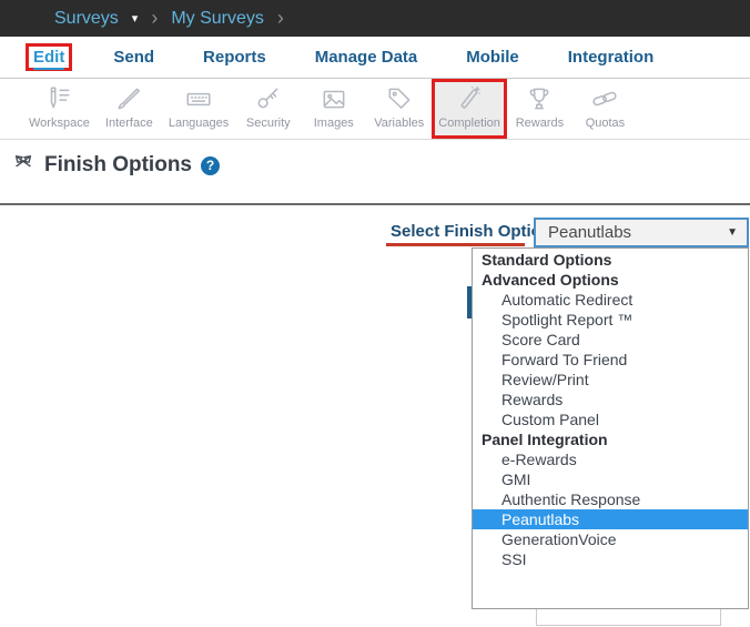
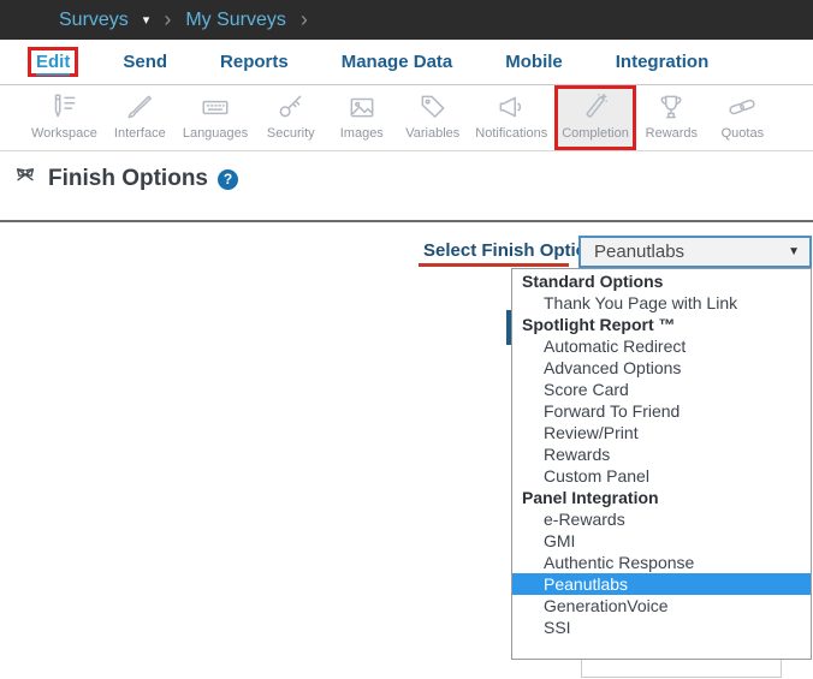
  Surveys
  ▾
  ›
  My Surveys
  ›
  Edit
  Send
  Reports
  Manage Data
  Mobile
  Integration
  Workspace
  Interface
  Languages
  Security
  Images
  Variables
+ Notifications
  Completion
  Rewards
  Quotas
  Finish Options
  ?
  Select Finish Opti
  Peanutlabs
  ▼
  Standard Options
+ Thank You Page with Link
- Advanced Options
+ Spotlight Report ™
  Automatic Redirect
- Spotlight Report ™
+ Advanced Options
  Score Card
  Forward To Friend
  Review/Print
  Rewards
  Custom Panel
  Panel Integration
  e-Rewards
  GMI
  Authentic Response
  Peanutlabs
  GenerationVoice
  SSI
